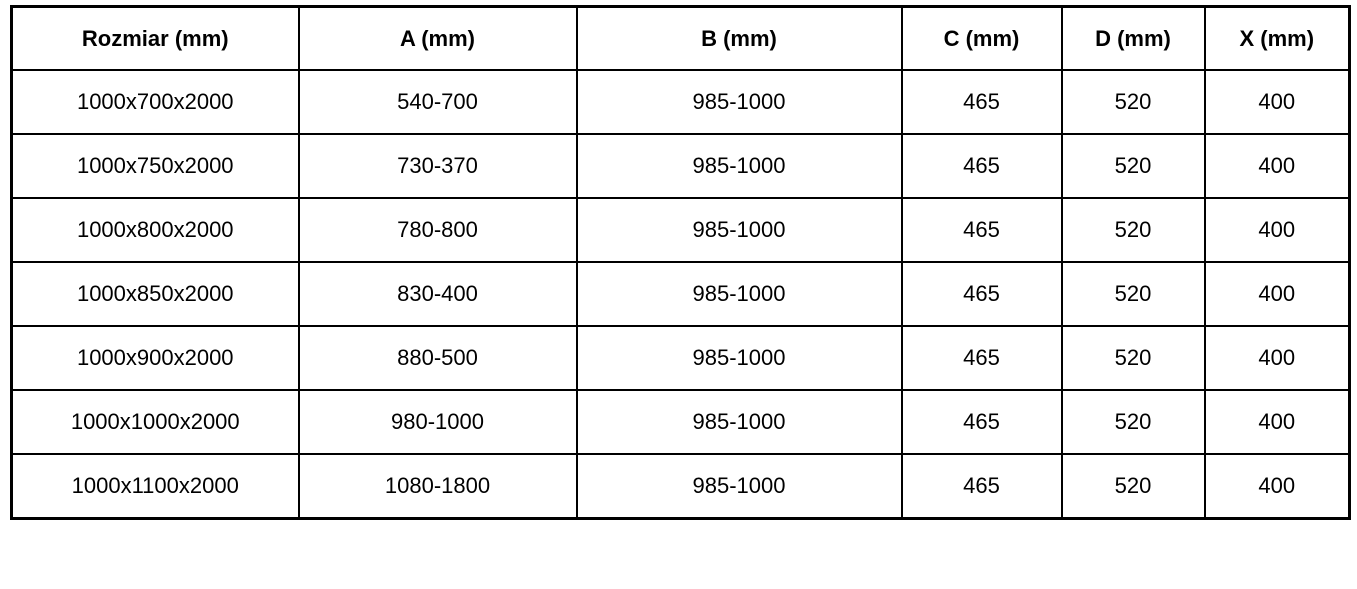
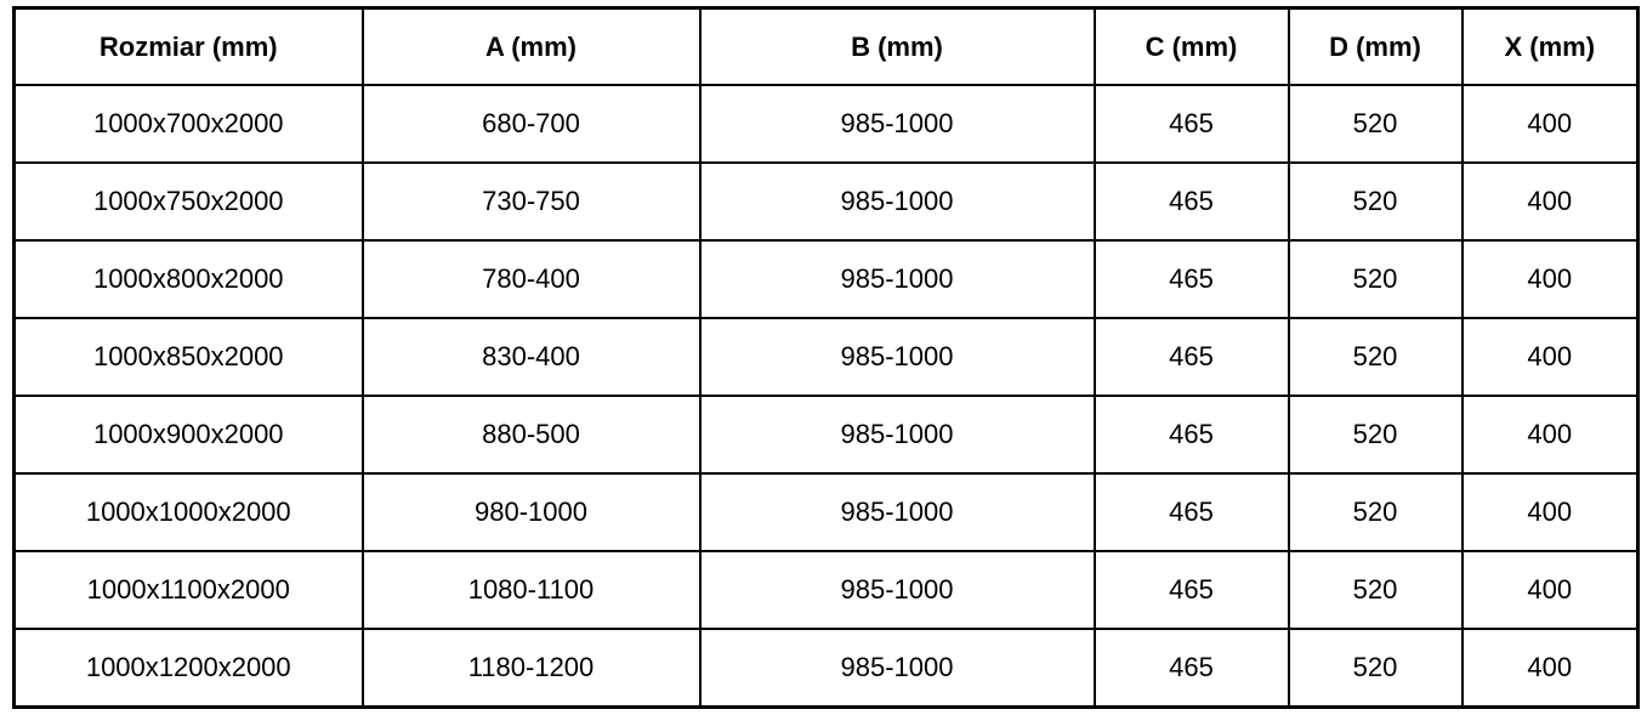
  Rozmiar (mm)	A (mm)	B (mm)	C (mm)	D (mm)	X (mm)
- 1000x700x2000	540-700	985-1000	465	520	400
+ 1000x700x2000	680-700	985-1000	465	520	400
- 1000x750x2000	730-370	985-1000	465	520	400
+ 1000x750x2000	730-750	985-1000	465	520	400
- 1000x800x2000	780-800	985-1000	465	520	400
+ 1000x800x2000	780-400	985-1000	465	520	400
  1000x850x2000	830-400	985-1000	465	520	400
  1000x900x2000	880-500	985-1000	465	520	400
  1000x1000x2000	980-1000	985-1000	465	520	400
- 1000x1100x2000	1080-1800	985-1000	465	520	400
+ 1000x1100x2000	1080-1100	985-1000	465	520	400
+ 1000x1200x2000	1180-1200	985-1000	465	520	400
